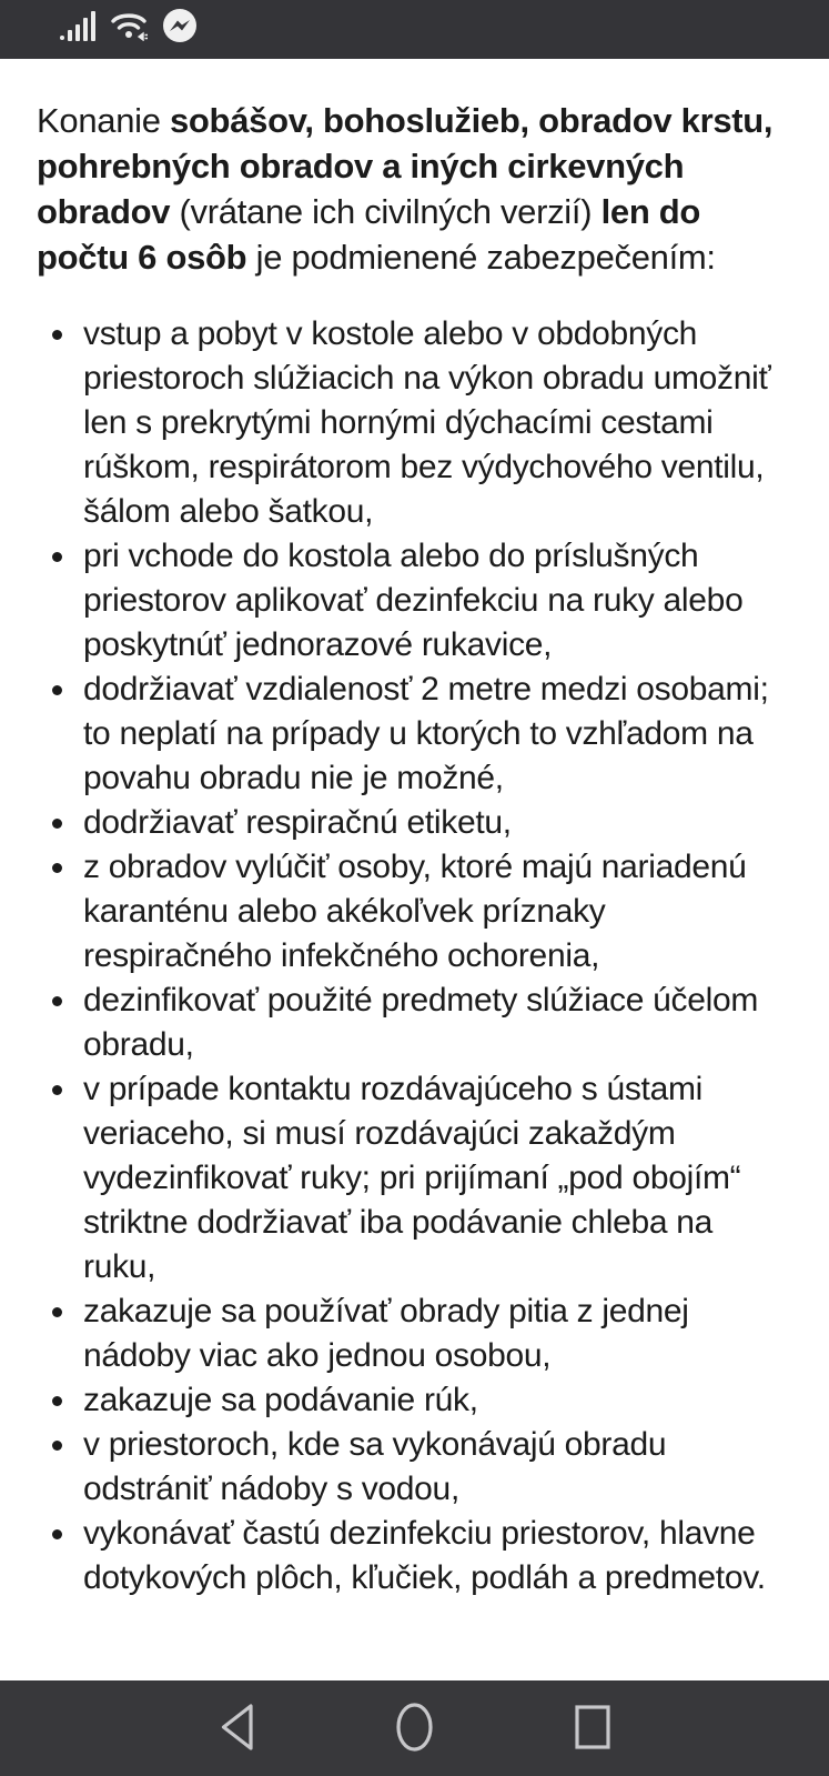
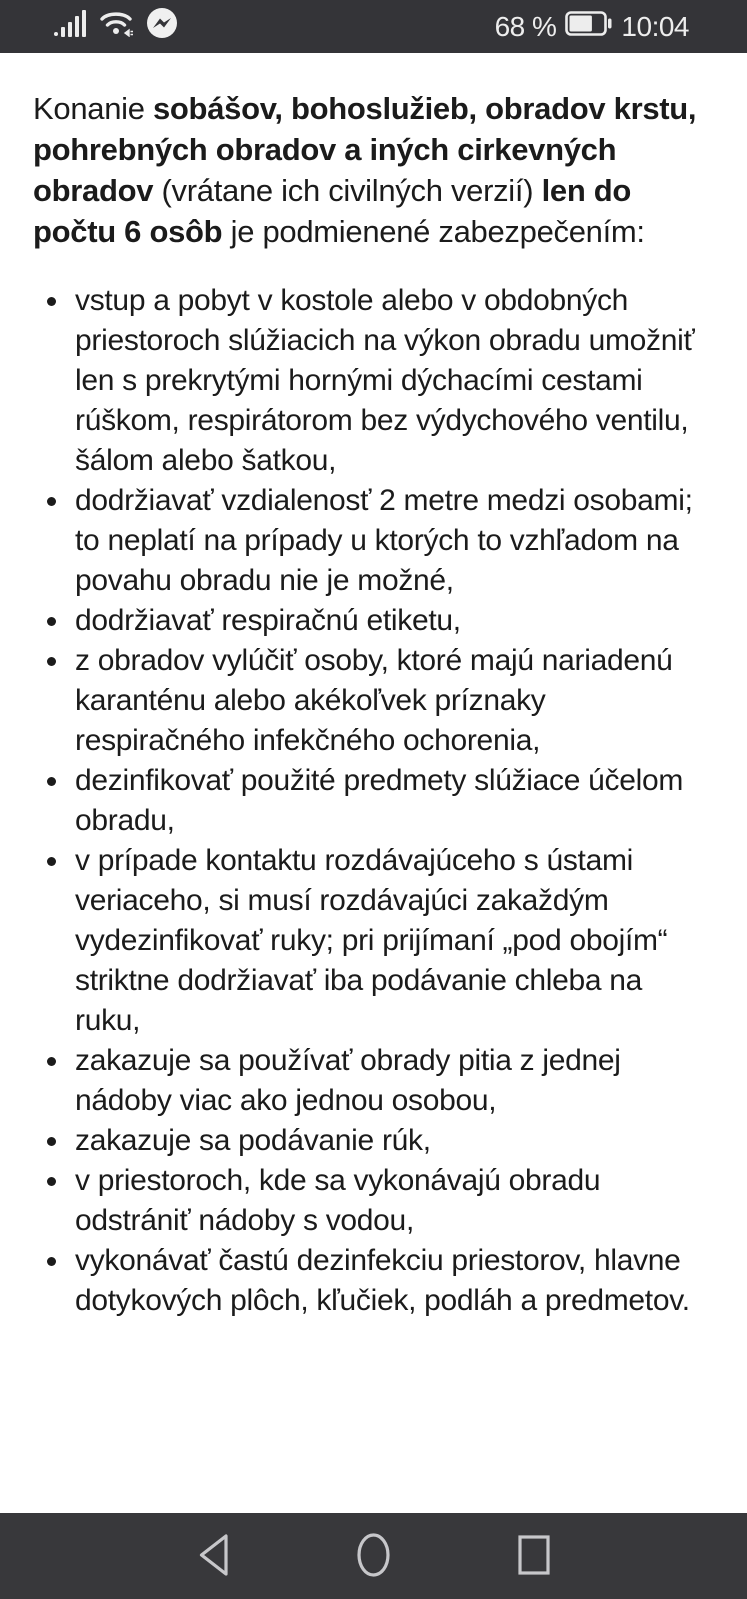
+ 68 %
+ 10:04
  Konanie sobášov, bohoslužieb, obradov krstu, pohrebných obradov a iných cirkevných obradov (vrátane ich civilných verzií) len do počtu 6 osôb je podmienené zabezpečením:
  vstup a pobyt v kostole alebo v obdobných priestoroch slúžiacich na výkon obradu umožniť len s prekrytými hornými dýchacími cestami rúškom, respirátorom bez výdychového ventilu, šálom alebo šatkou,
- pri vchode do kostola alebo do príslušných priestorov aplikovať dezinfekciu na ruky alebo poskytnúť jednorazové rukavice,
  dodržiavať vzdialenosť 2 metre medzi osobami; to neplatí na prípady u ktorých to vzhľadom na povahu obradu nie je možné,
  dodržiavať respiračnú etiketu,
  z obradov vylúčiť osoby, ktoré majú nariadenú karanténu alebo akékoľvek príznaky respiračného infekčného ochorenia,
  dezinfikovať použité predmety slúžiace účelom obradu,
  v prípade kontaktu rozdávajúceho s ústami veriaceho, si musí rozdávajúci zakaždým vydezinfikovať ruky; pri prijímaní „pod obojím“ striktne dodržiavať iba podávanie chleba na ruku,
  zakazuje sa používať obrady pitia z jednej nádoby viac ako jednou osobou,
  zakazuje sa podávanie rúk,
  v priestoroch, kde sa vykonávajú obradu odstrániť nádoby s vodou,
  vykonávať častú dezinfekciu priestorov, hlavne dotykových plôch, kľučiek, podláh a predmetov.
